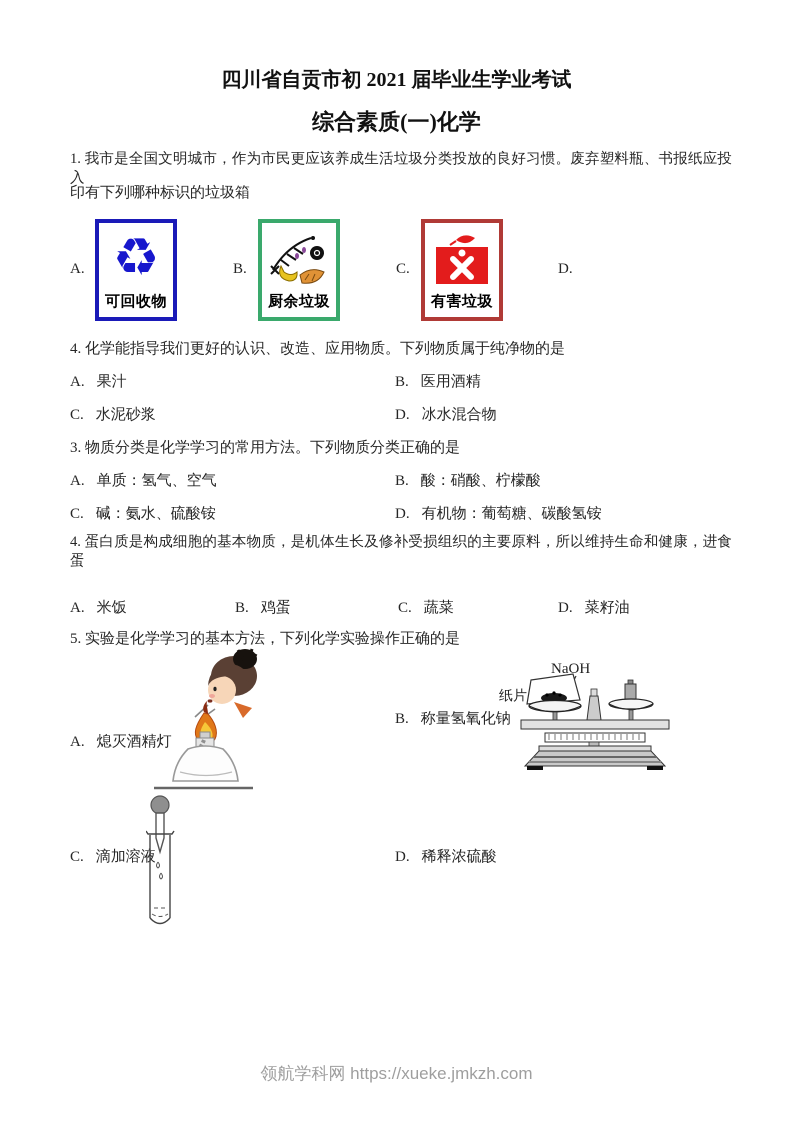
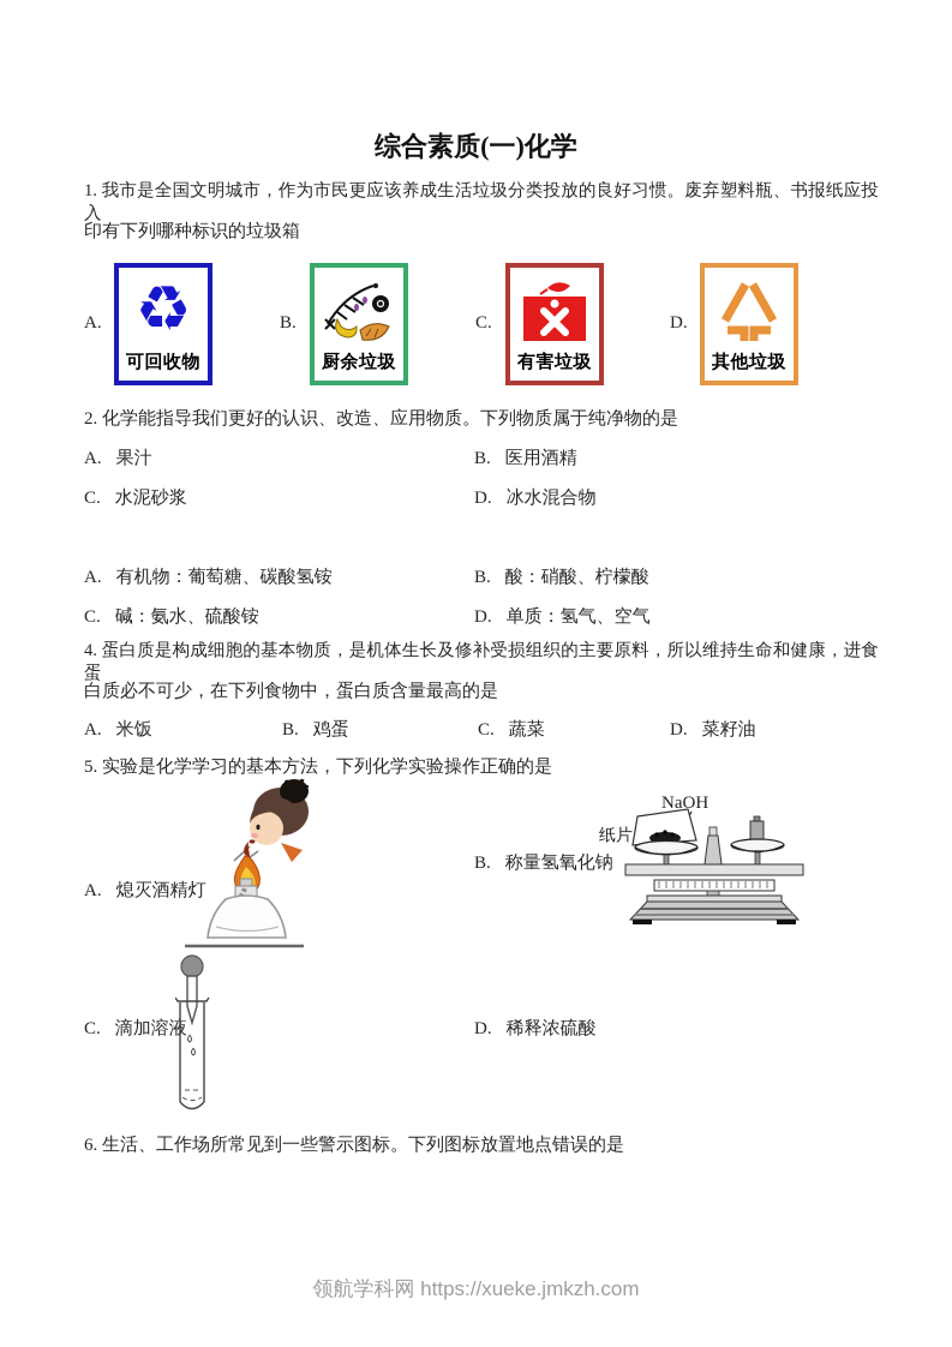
- 四川省自贡市初 2021 届毕业生学业考试
  综合素质(一)化学
  1. 我市是全国文明城市，作为市民更应该养成生活垃圾分类投放的良好习惯。废弃塑料瓶、书报纸应投入
  印有下列哪种标识的垃圾箱
  A.
  ♻
  可回收物
  B.
  厨余垃圾
  C.
  有害垃圾
  D.
+ 其他垃圾
- 4. 化学能指导我们更好的认识、改造、应用物质。下列物质属于纯净物的是
+ 2. 化学能指导我们更好的认识、改造、应用物质。下列物质属于纯净物的是
  A. 果汁
  B. 医用酒精
  C. 水泥砂浆
  D. 冰水混合物
- 3. 物质分类是化学学习的常用方法。下列物质分类正确的是
- A. 单质：氢气、空气
+ A. 有机物：葡萄糖、碳酸氢铵
  B. 酸：硝酸、柠檬酸
  C. 碱：氨水、硫酸铵
- D. 有机物：葡萄糖、碳酸氢铵
+ D. 单质：氢气、空气
  4. 蛋白质是构成细胞的基本物质，是机体生长及修补受损组织的主要原料，所以维持生命和健康，进食蛋
+ 白质必不可少，在下列食物中，蛋白质含量最高的是
  A. 米饭
  B. 鸡蛋
  C. 蔬菜
  D. 菜籽油
  5. 实验是化学学习的基本方法，下列化学实验操作正确的是
  A. 熄灭酒精灯
  B. 称量氢氧化钠
  NaOH
  纸片
  C. 滴加溶液
  D. 稀释浓硫酸
+ 6. 生活、工作场所常见到一些警示图标。下列图标放置地点错误的是
  领航学科网 https://xueke.jmkzh.com
